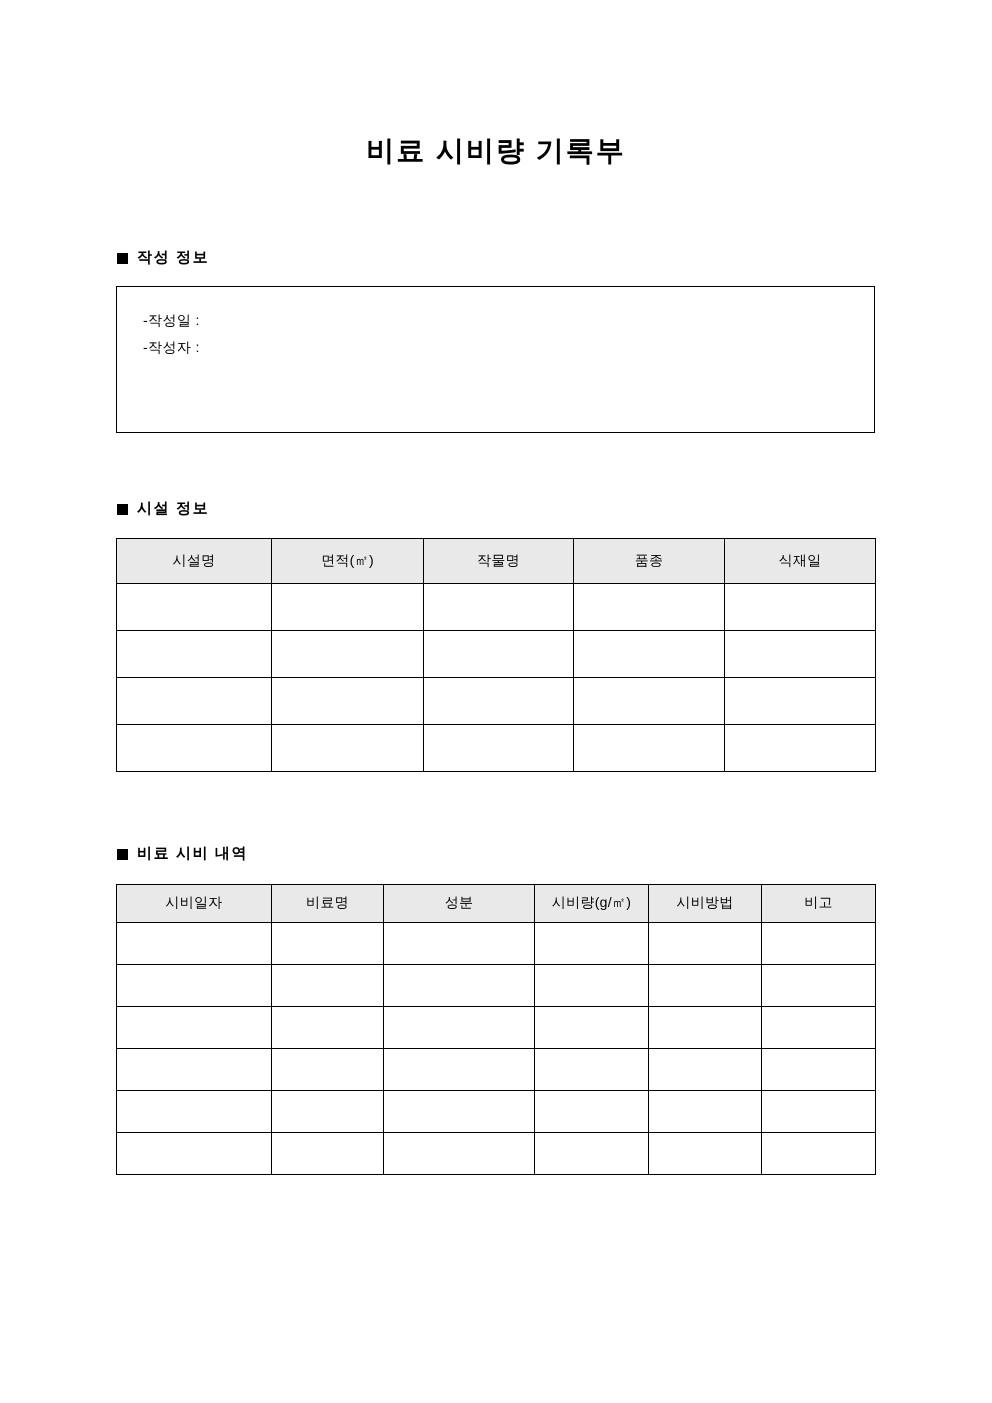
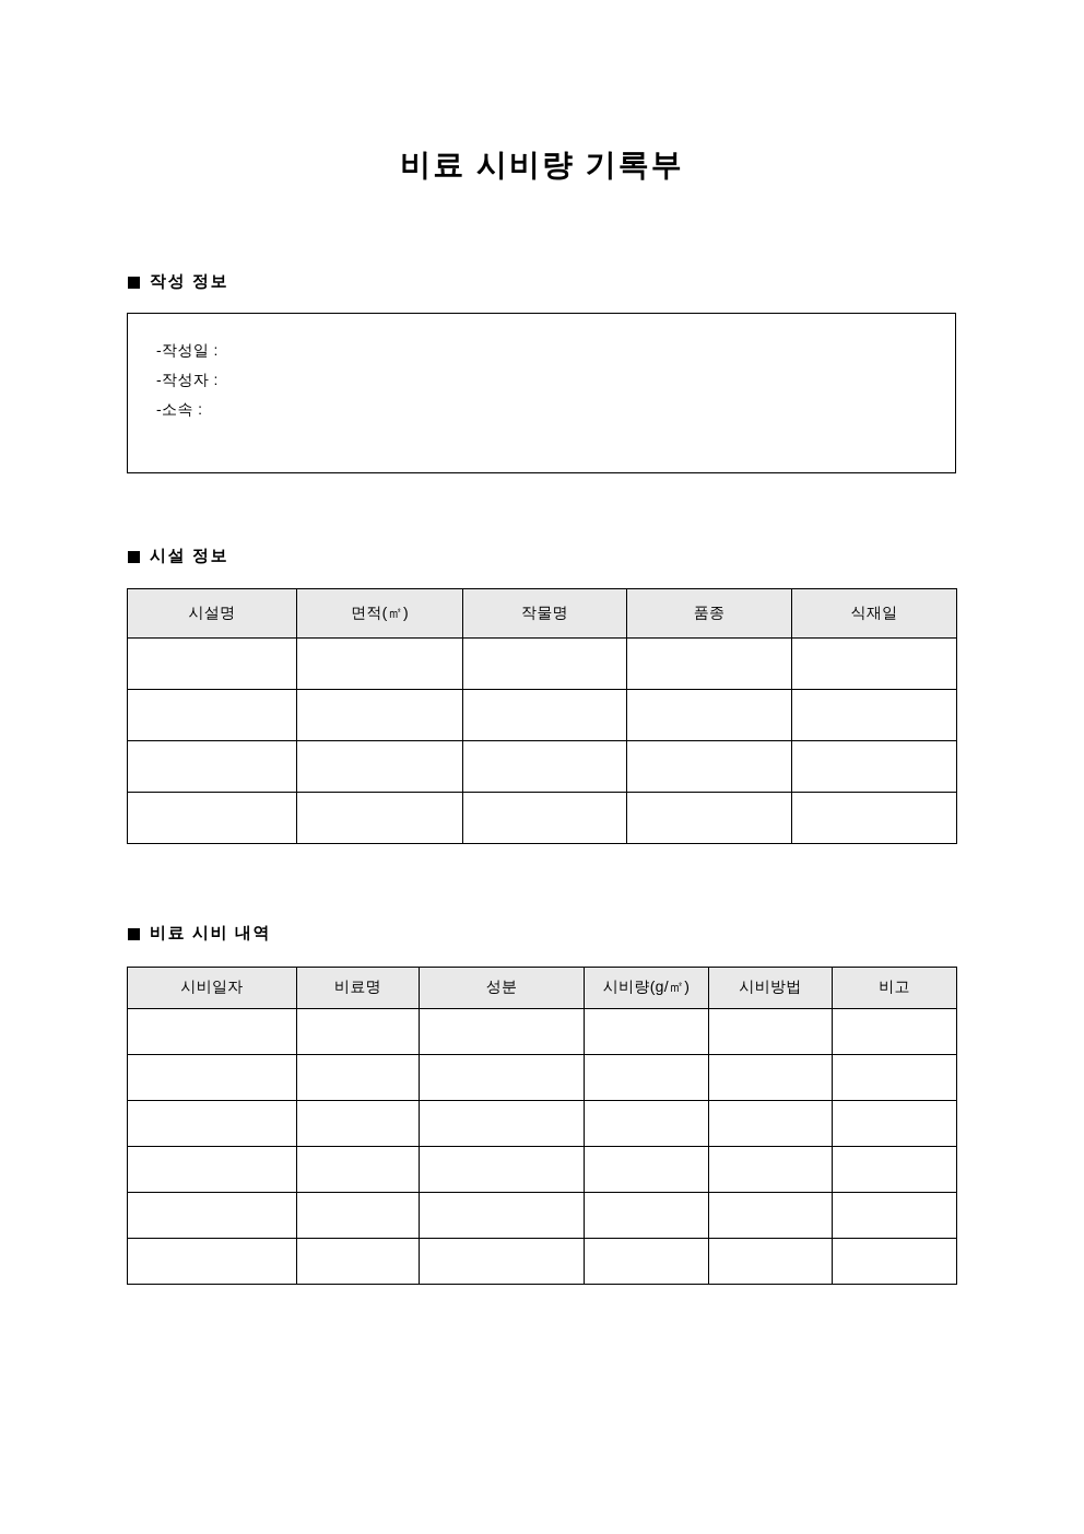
  비료 시비량 기록부
  작성 정보
  -작성일 :
  -작성자 :
+ -소속 :
  시설 정보
  시설명	면적(㎡)	작물명	품종	식재일
  비료 시비 내역
  시비일자	비료명	성분	시비량(g/㎡)	시비방법	비고
